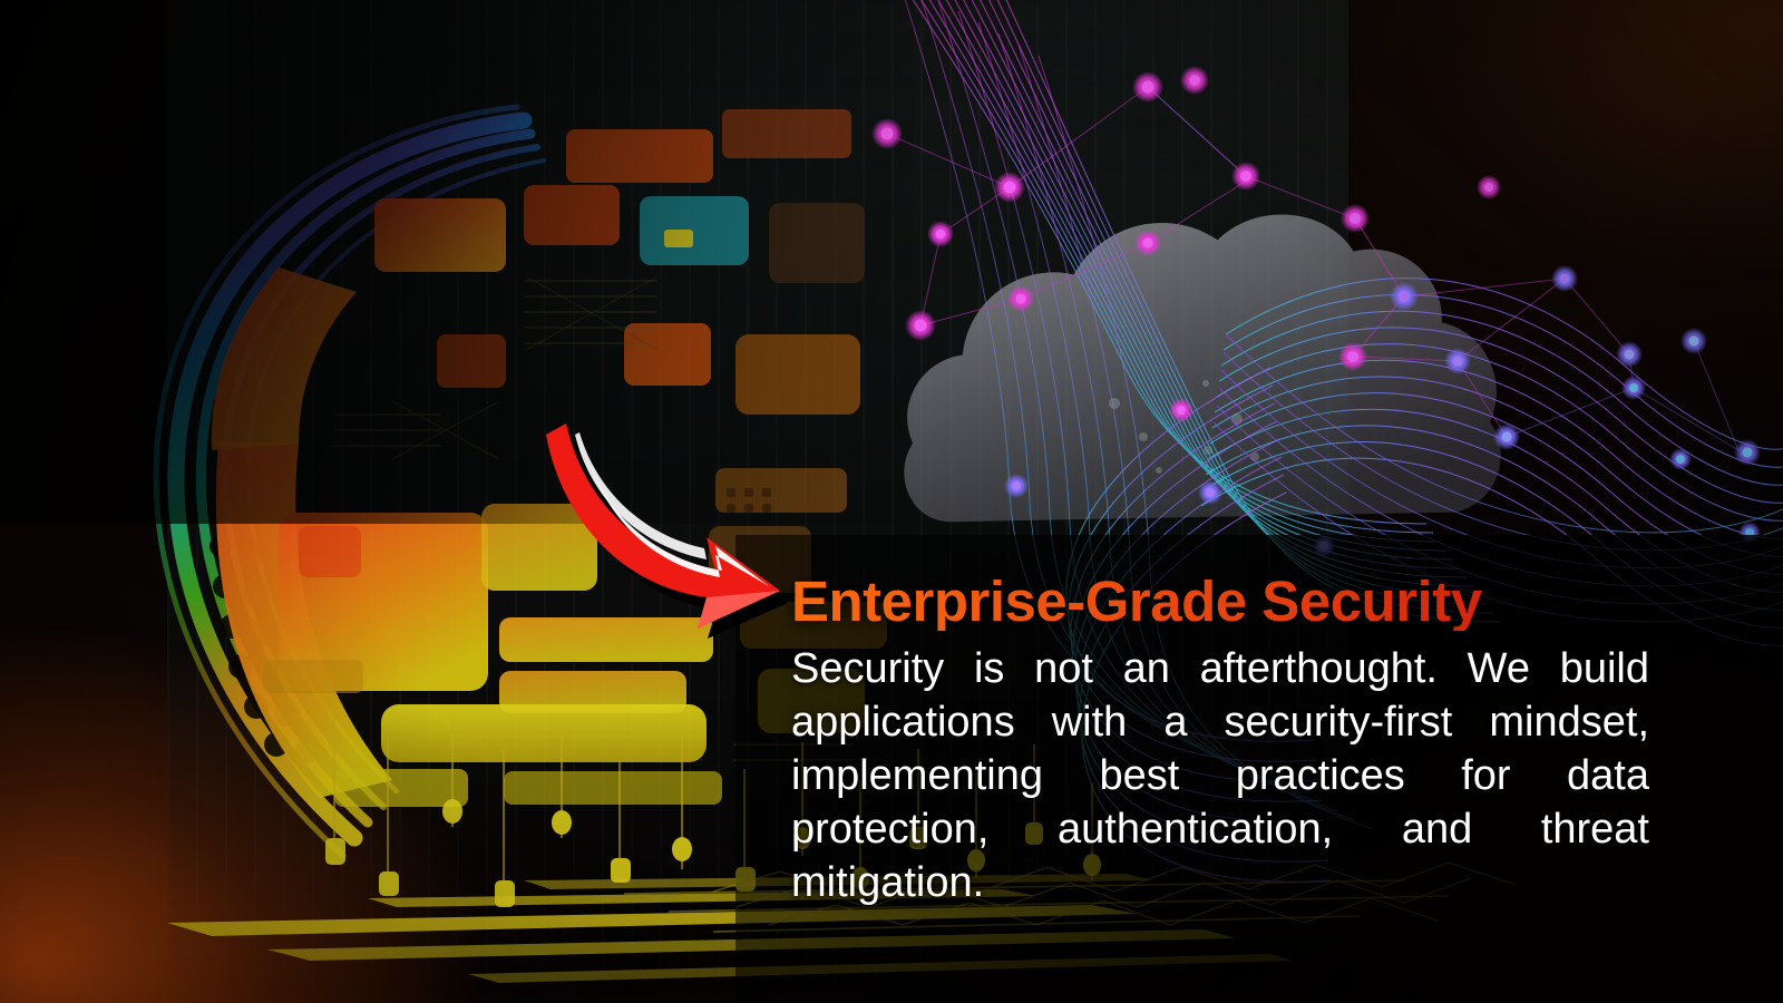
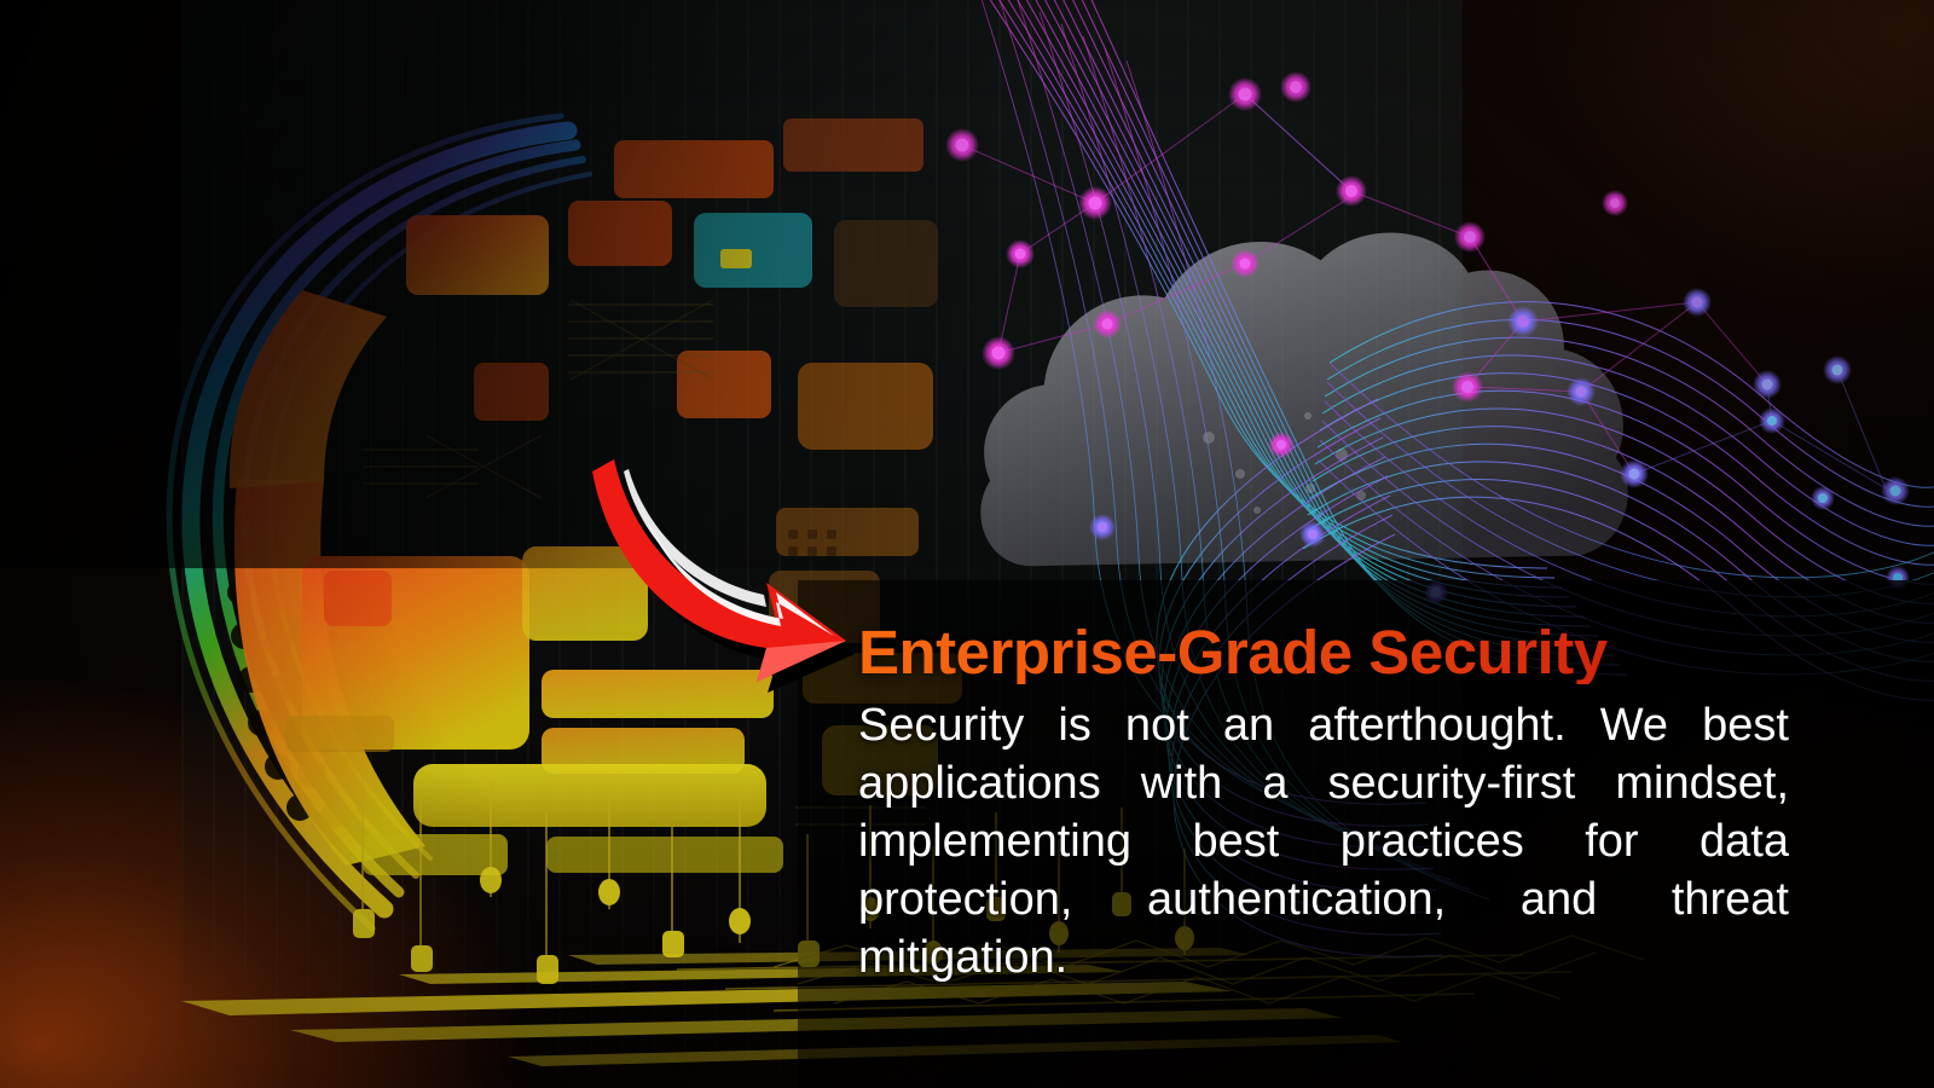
  Enterprise-Grade Security
- Security is not an afterthought. We build applications with a security-first mindset, implementing best practices for data protection, authentication, and threat mitigation.
+ Security is not an afterthought. We best applications with a security-first mindset, implementing best practices for data protection, authentication, and threat mitigation.
